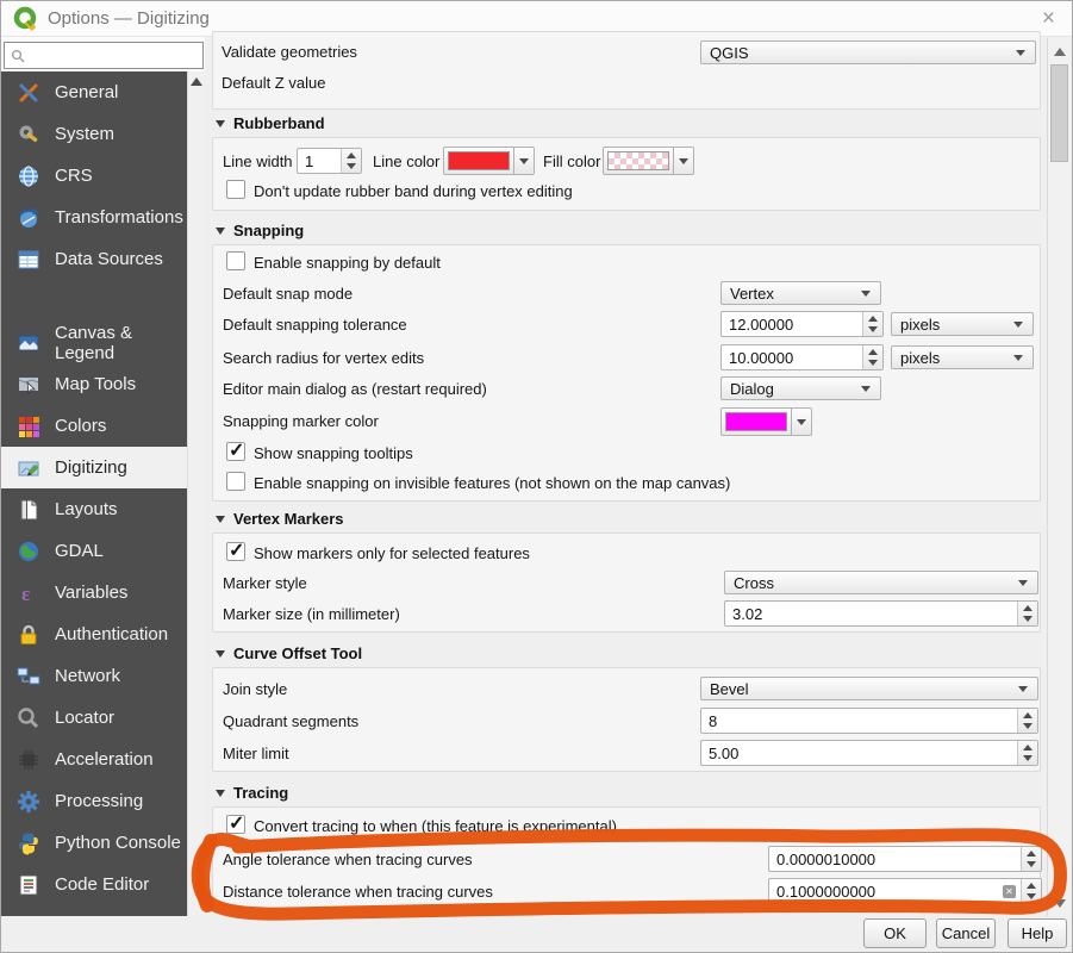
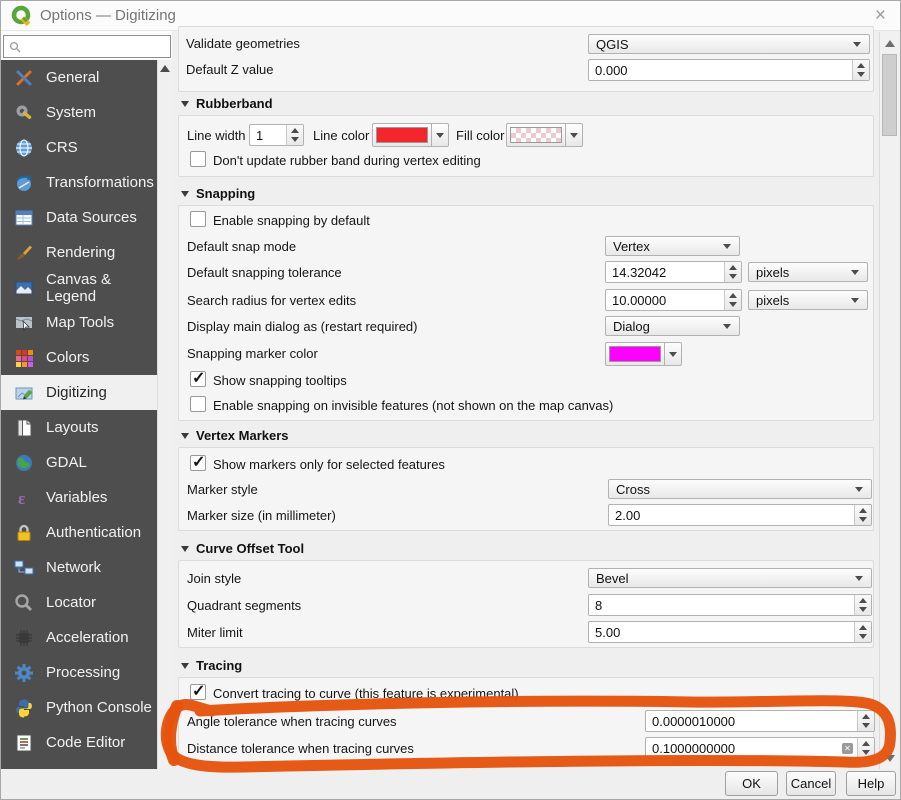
  Options — Digitizing
  ×
  General
  System
  CRS
  Transformations
  Data Sources
+ Rendering
  Canvas & Legend
  Map Tools
  Colors
  Digitizing
  Layouts
  GDAL
  ε
  Variables
  Authentication
  Network
  Locator
  Acceleration
  Processing
  Python Console
  Code Editor
  Validate geometries
  QGIS
  Default Z value
+ 0.000
  Rubberband
  Line width
  1
  Line color
  Fill color
  Don't update rubber band during vertex editing
  Snapping
  Enable snapping by default
  Default snap mode
  Vertex
  Default snapping tolerance
- 12.00000
+ 14.32042
  pixels
  Search radius for vertex edits
  10.00000
  pixels
- Editor main dialog as (restart required)
+ Display main dialog as (restart required)
  Dialog
  Snapping marker color
  Show snapping tooltips
  Enable snapping on invisible features (not shown on the map canvas)
  Vertex Markers
  Show markers only for selected features
  Marker style
  Cross
  Marker size (in millimeter)
- 3.02
+ 2.00
  Curve Offset Tool
  Join style
  Bevel
  Quadrant segments
  8
  Miter limit
  5.00
  Tracing
- Convert tracing to when (this feature is experimental)
+ Convert tracing to curve (this feature is experimental)
  Angle tolerance when tracing curves
  0.0000010000
  Distance tolerance when tracing curves
  0.1000000000
  ✕
  OK
  Cancel
  Help
